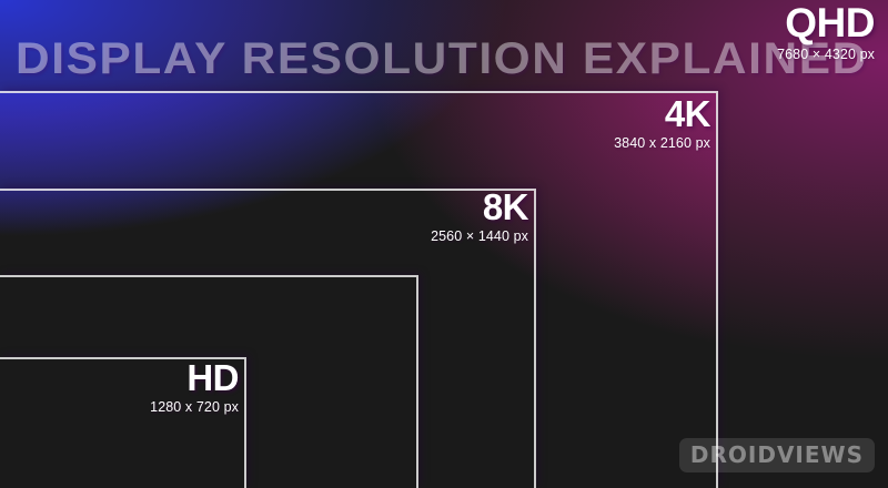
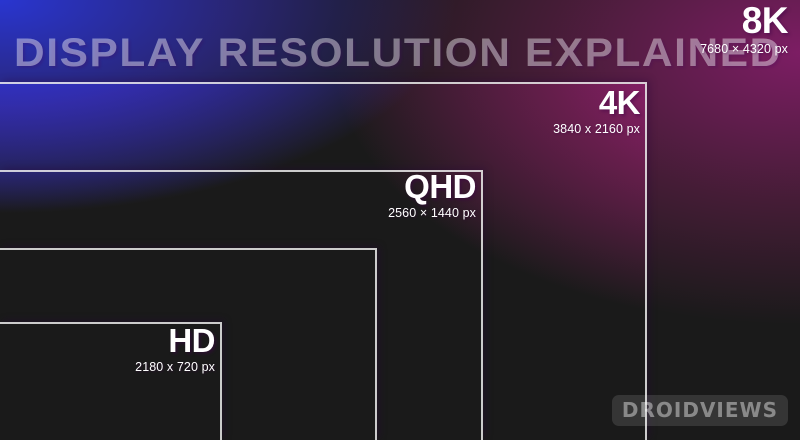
  DISPLAY RESOLUTION EXPLAINED
- QHD
+ 8K
  7680 × 4320 px
  4K
  3840 x 2160 px
- 8K
+ QHD
  2560 × 1440 px
  HD
- 1280 x 720 px
+ 2180 x 720 px
  DROIDVIEWS
